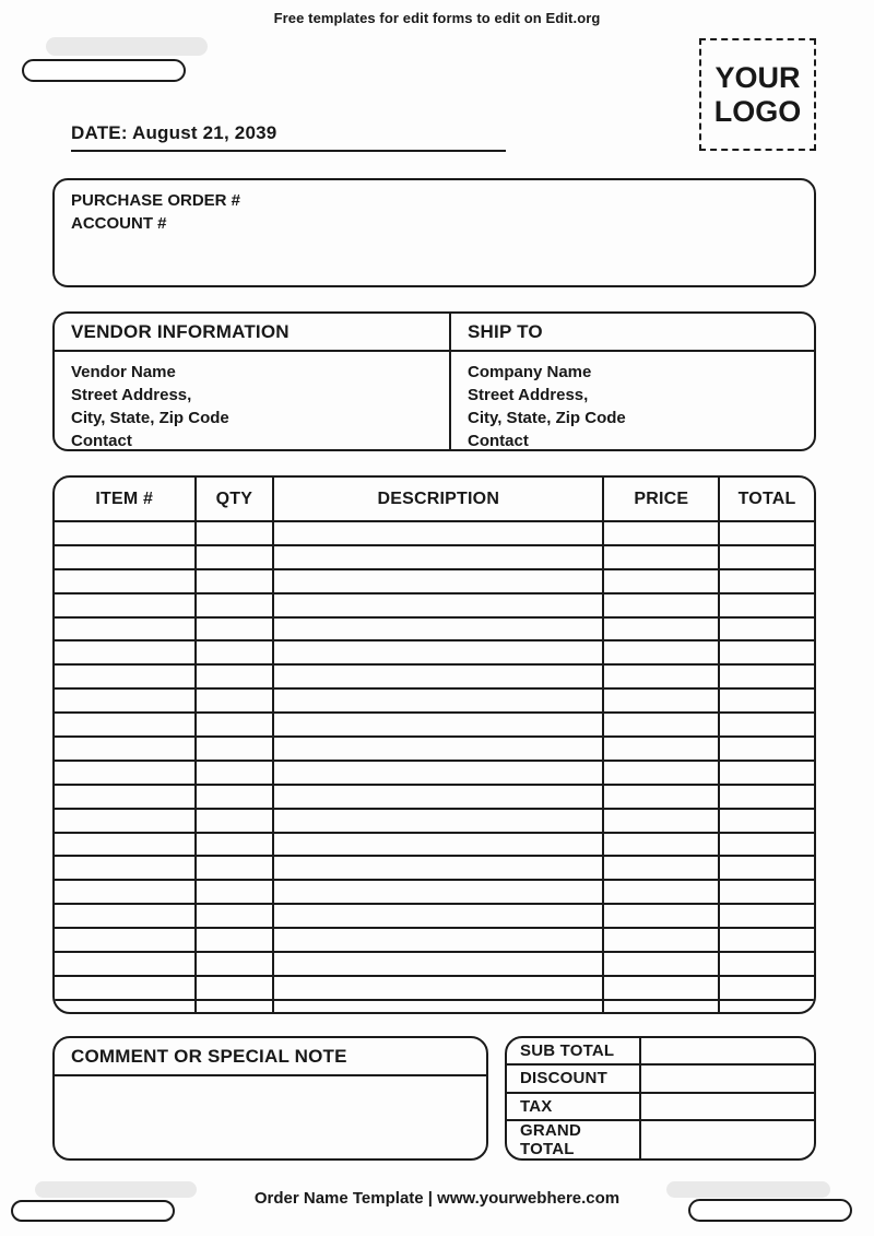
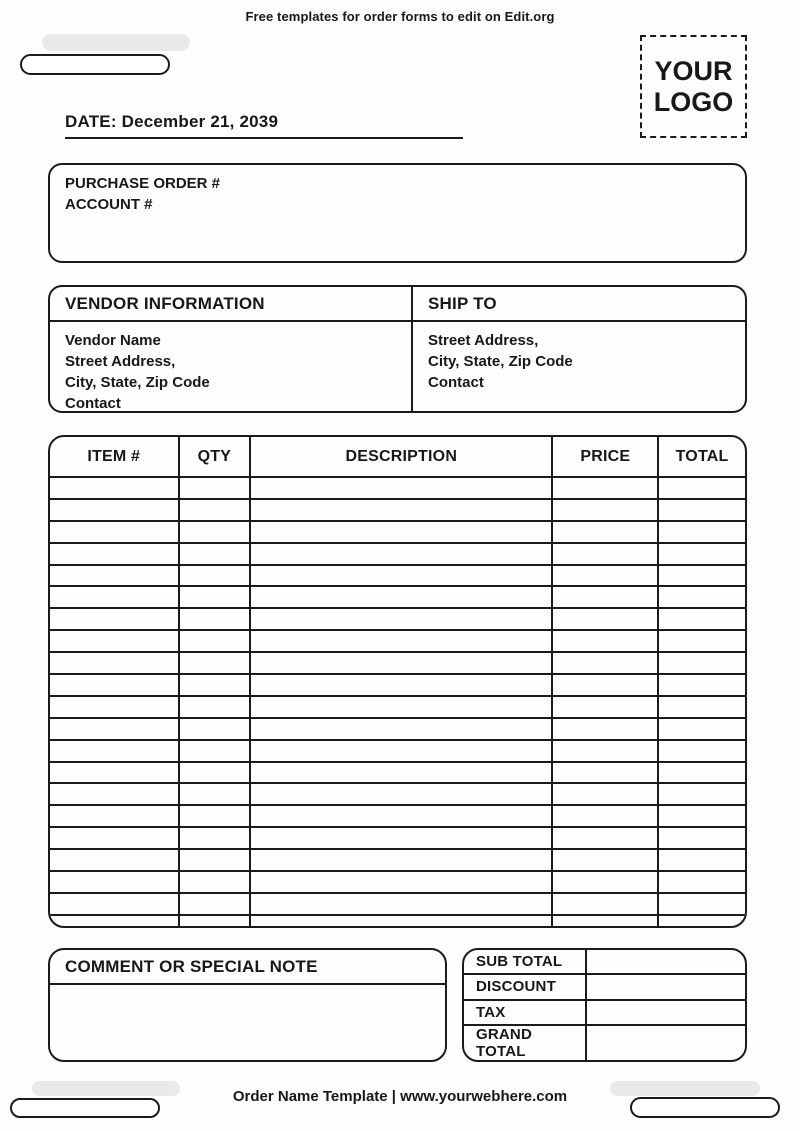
- Free templates for edit forms to edit on Edit.org
+ Free templates for order forms to edit on Edit.org
  YOUR
  LOGO
- DATE: August 21, 2039
+ DATE: December 21, 2039
  PURCHASE ORDER #
  ACCOUNT #
  VENDOR INFORMATION
  Vendor Name
  Street Address,
  City, State, Zip Code
  Contact
  SHIP TO
- Company Name
  Street Address,
  City, State, Zip Code
  Contact
  ITEM #	QTY	DESCRIPTION	PRICE	TOTAL
  COMMENT OR SPECIAL NOTE
  SUB TOTAL
  DISCOUNT
  TAX
  GRAND TOTAL
  Order Name Template | www.yourwebhere.com
